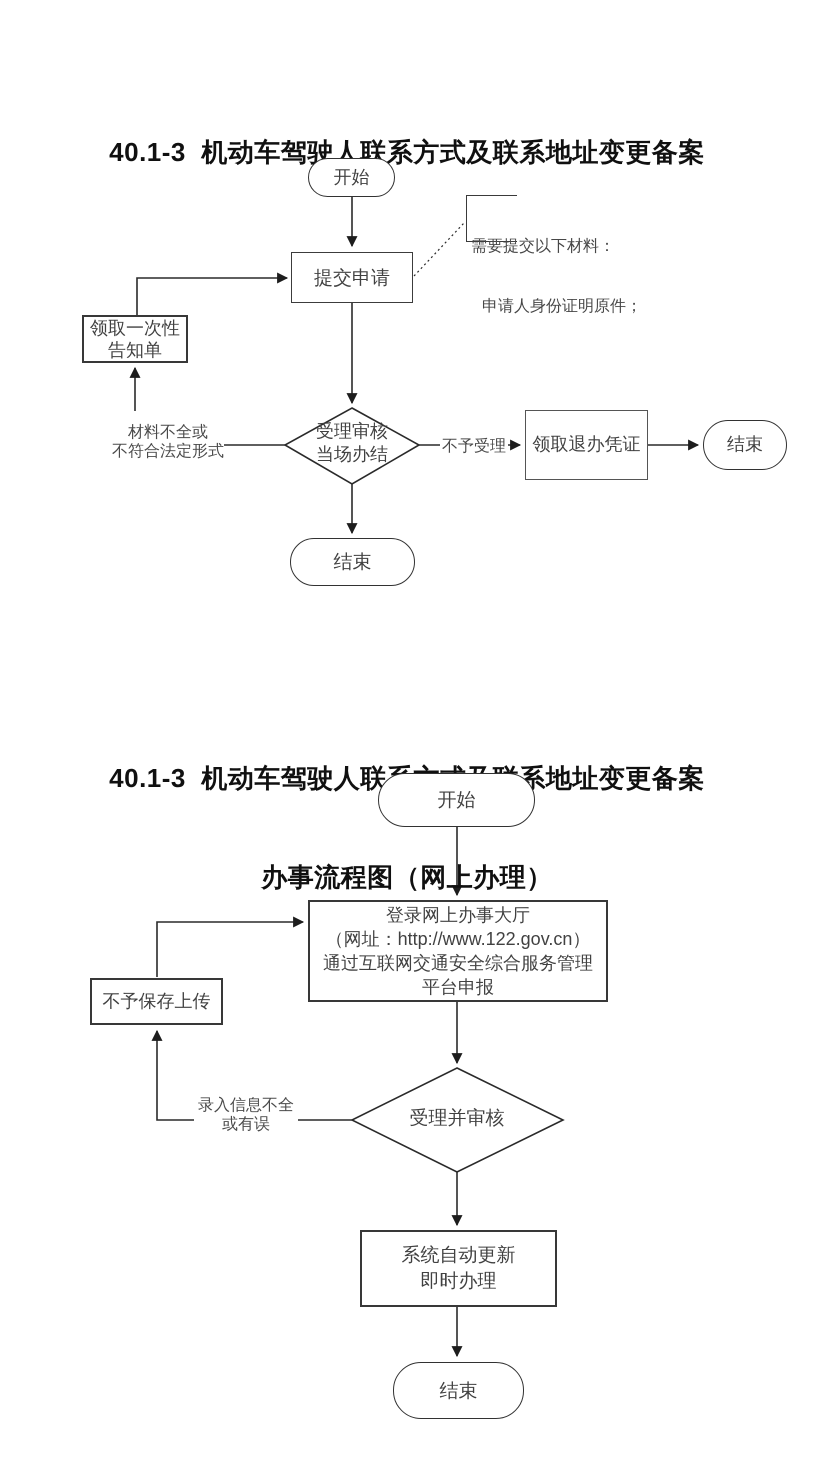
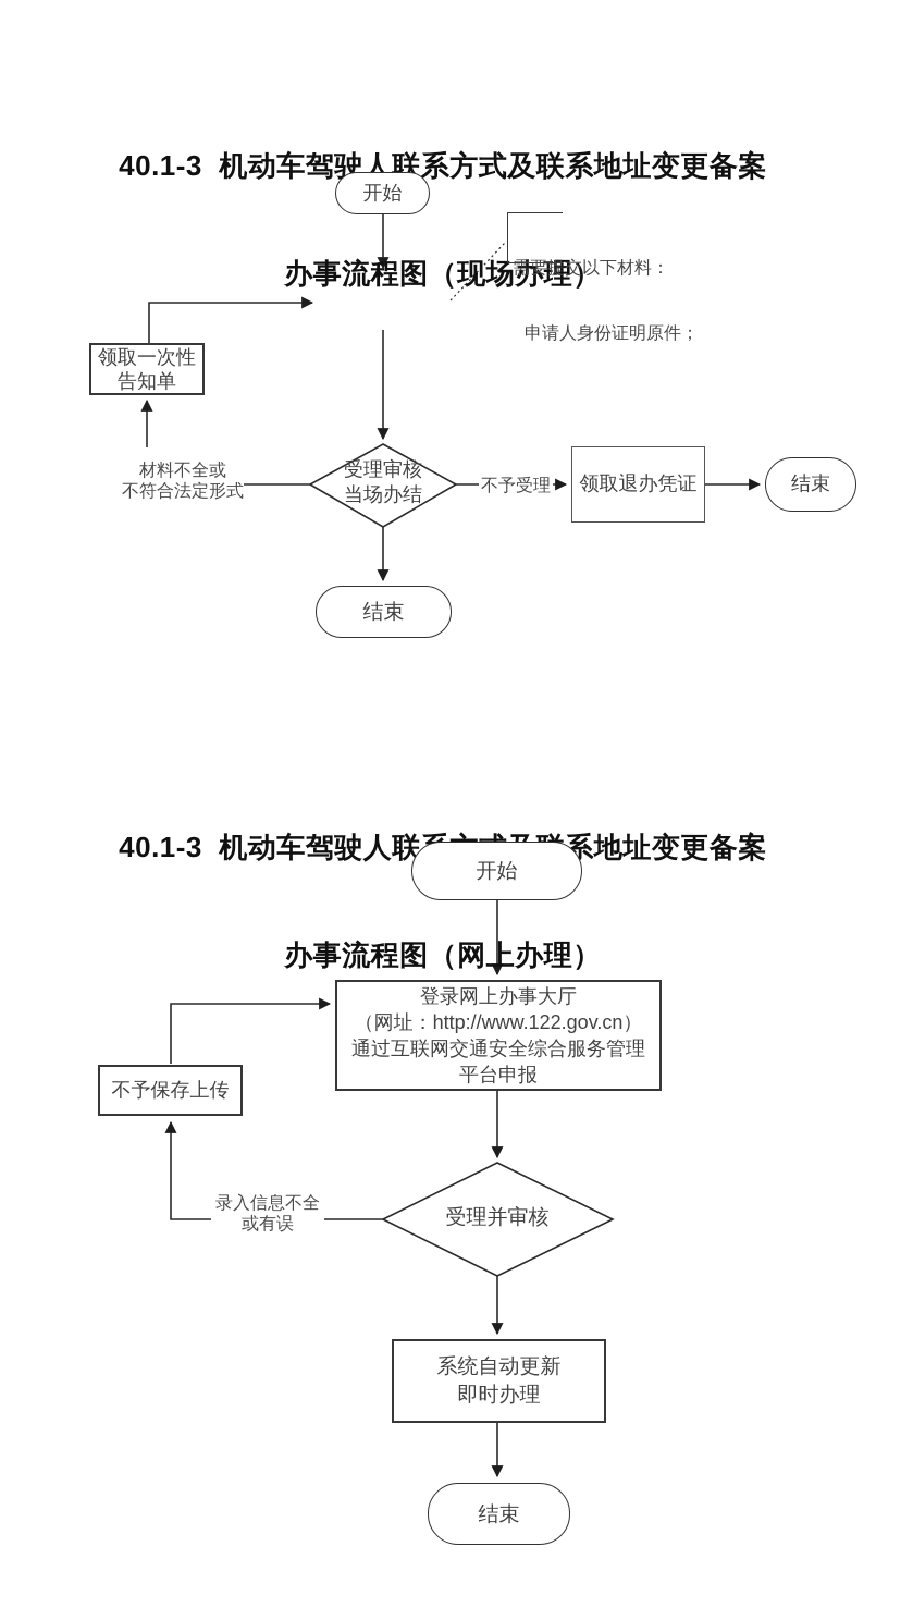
  40.1-3 机动车驾驶人联系方式及联系地址变更备案
+ 办事流程图（现场办理）
  开始
- 提交申请
  需要提交以下材料：
  申请人身份证明原件；
  领取一次性
  告知单
  材料不全或
  不符合法定形式
  受理审核
  当场办结
  不予受理
  领取退办凭证
  结束
  结束
  40.1-3 机动车驾驶人联系地址变更备案
  办事流程图（网上办理）
  开始
  登录网上办事大厅
  （网址：http://www.122.gov.cn）
  通过互联网交通安全综合服务管理
  平台申报
  不予保存上传
  录入信息不全
  或有误
  受理并审核
  系统自动更新
  即时办理
  结束
